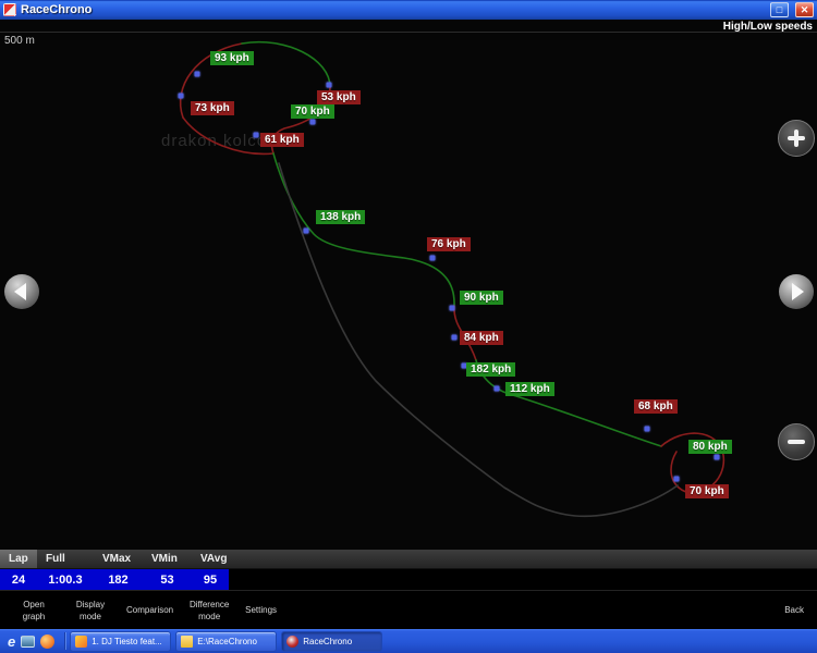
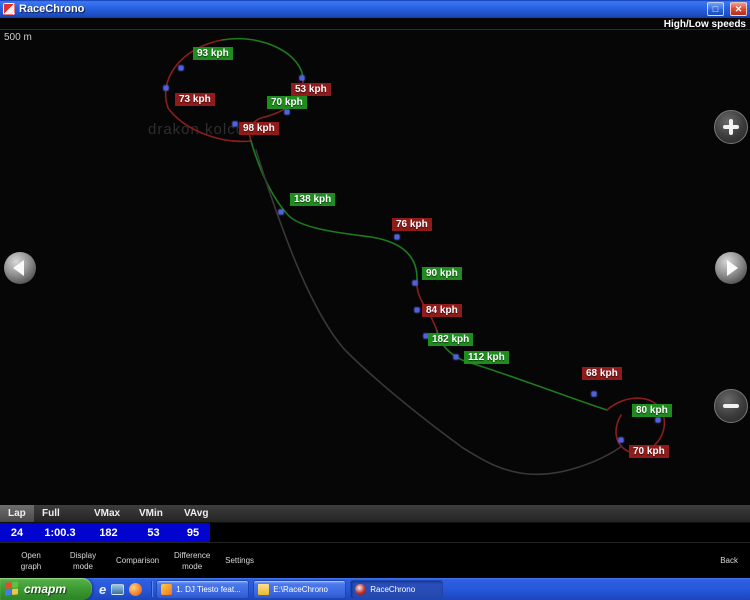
  RaceChrono
  □
  ✕
  High/Low speeds
  500 m
  93 kph
  73 kph
  53 kph
  70 kph
- 61 kph
+ 98 kph
  138 kph
  76 kph
  90 kph
  84 kph
  182 kph
  112 kph
  68 kph
  80 kph
  70 kph
  Lap
  Full
  VMax
  VMin
  VAvg
  24
  1:00.3
  182
  53
  95
  Open graph
  Display mode
  Comparison
  Difference mode
  Settings
  Back
+ старт
  e
  1. DJ Tiesto feat...
  E:\RaceChrono
  RaceChrono
